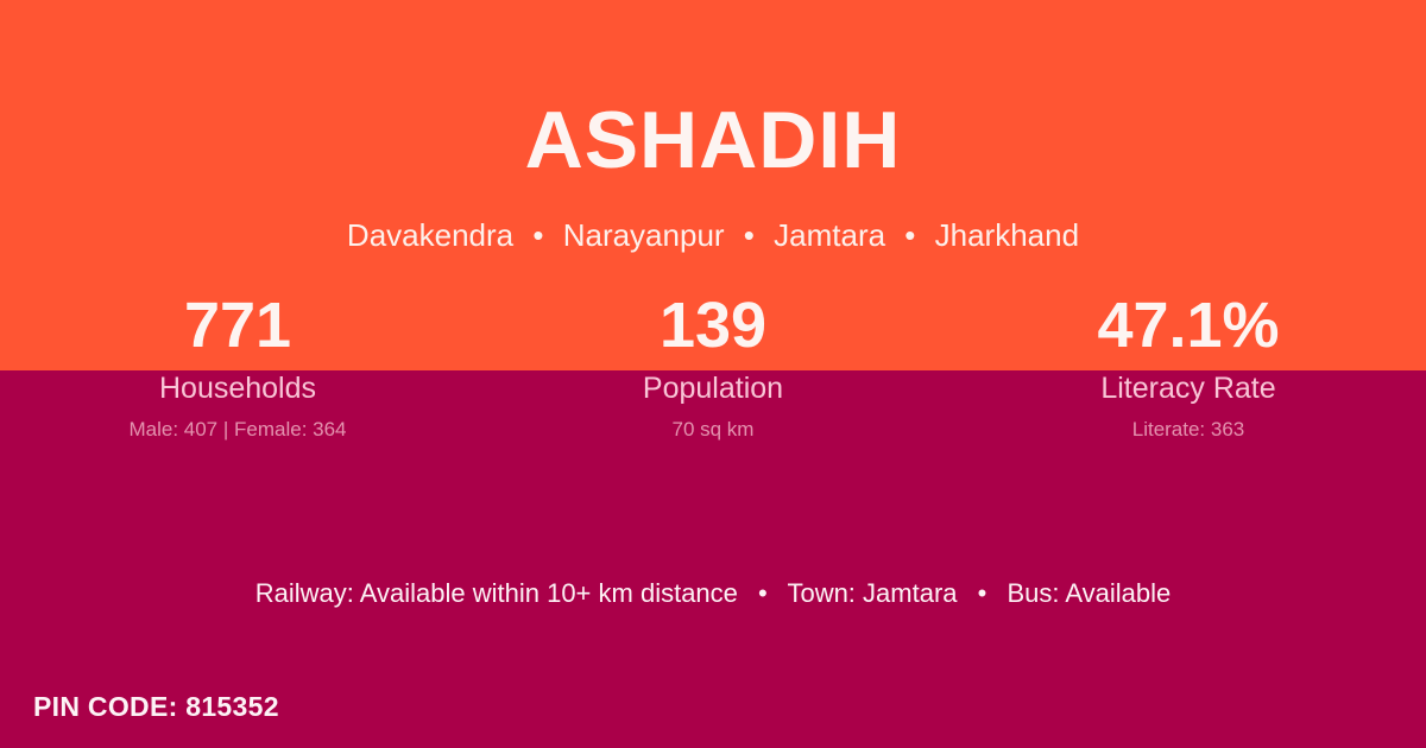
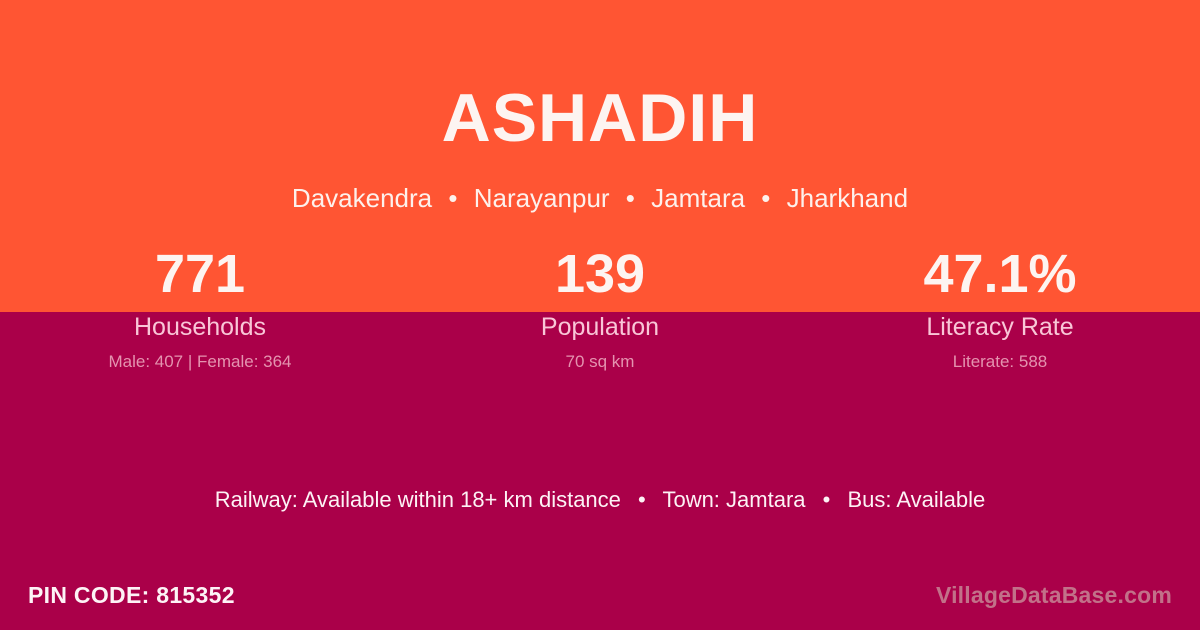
  ASHADIH
  Davakendra • Narayanpur • Jamtara • Jharkhand
  771
  Households
  Male: 407 | Female: 364
  139
  Population
  70 sq km
  47.1%
  Literacy Rate
- Literate: 363
+ Literate: 588
- Railway: Available within 10+ km distance • Town: Jamtara • Bus: Available
+ Railway: Available within 18+ km distance • Town: Jamtara • Bus: Available
  PIN CODE: 815352
+ VillageDataBase.com
